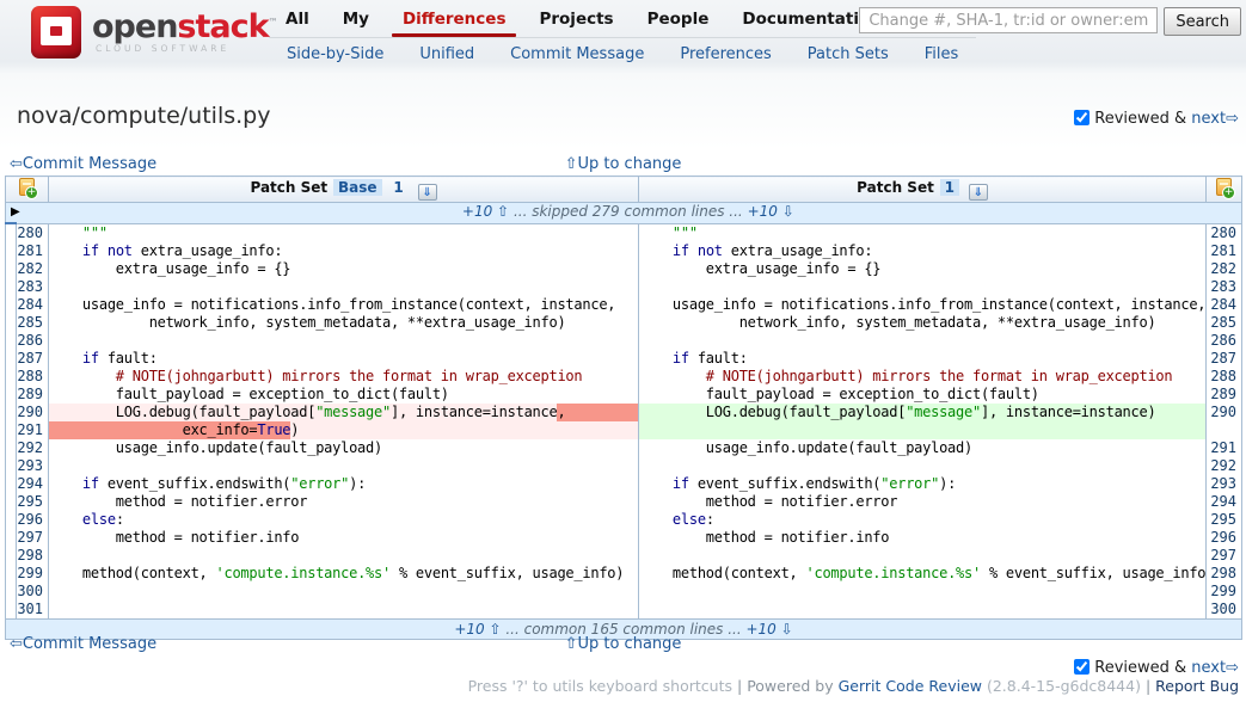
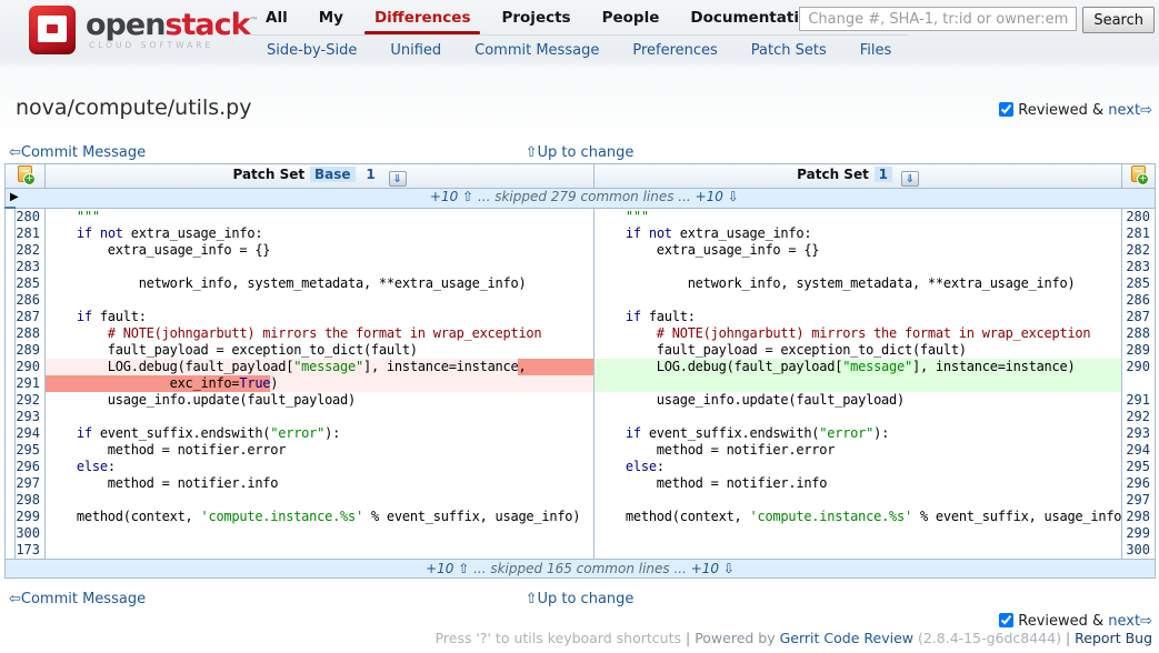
  openstack™
  CLOUD SOFTWARE
  All
  My
  Differences
  Projects
  People
  Documentati
  Side-by-Side
  Unified
  Commit Message
  Preferences
  Patch Sets
  Files
  Change #, SHA-1, tr:id or owner:em
  Search
  nova/compute/utils.py
  Reviewed & next⇨
  ⇦Commit Message
  ⇧Up to change
  	Patch Set Base 1 ⇓	Patch Set 1 ⇓
  ▶ +10 ⇧ ... skipped 279 common lines ... +10 ⇩
  	280	"""	"""	280
  	281	if not extra_usage_info:	if not extra_usage_info:	281
  	282	extra_usage_info = {}	extra_usage_info = {}	282
  	283			283
- 	284	usage_info = notifications.info_from_instance(context, instance,	usage_info = notifications.info_from_instance(context, instance,	284
  	285	network_info, system_metadata, **extra_usage_info)	network_info, system_metadata, **extra_usage_info)	285
  	286			286
  	287	if fault:	if fault:	287
  	288	# NOTE(johngarbutt) mirrors the format in wrap_exception	# NOTE(johngarbutt) mirrors the format in wrap_exception	288
  	289	fault_payload = exception_to_dict(fault)	fault_payload = exception_to_dict(fault)	289
  	290	LOG.debug(fault_payload["message"], instance=instance,	LOG.debug(fault_payload["message"], instance=instance)	290
  	291	exc_info=True)
  	292	usage_info.update(fault_payload)	usage_info.update(fault_payload)	291
  	293			292
  	294	if event_suffix.endswith("error"):	if event_suffix.endswith("error"):	293
  	295	method = notifier.error	method = notifier.error	294
  	296	else:	else:	295
  	297	method = notifier.info	method = notifier.info	296
  	298			297
  	299	method(context, 'compute.instance.%s' % event_suffix, usage_info)	method(context, 'compute.instance.%s' % event_suffix, usage_info	298
  	300			299
- 	301			300
+ 	173			300
- +10 ⇧ ... common 165 common lines ... +10 ⇩
+ +10 ⇧ ... skipped 165 common lines ... +10 ⇩
  ⇦Commit Message
  ⇧Up to change
  Reviewed & next⇨
  Press '?' to utils keyboard shortcuts | Powered by Gerrit Code Review (2.8.4-15-g6dc8444) | Report Bug
